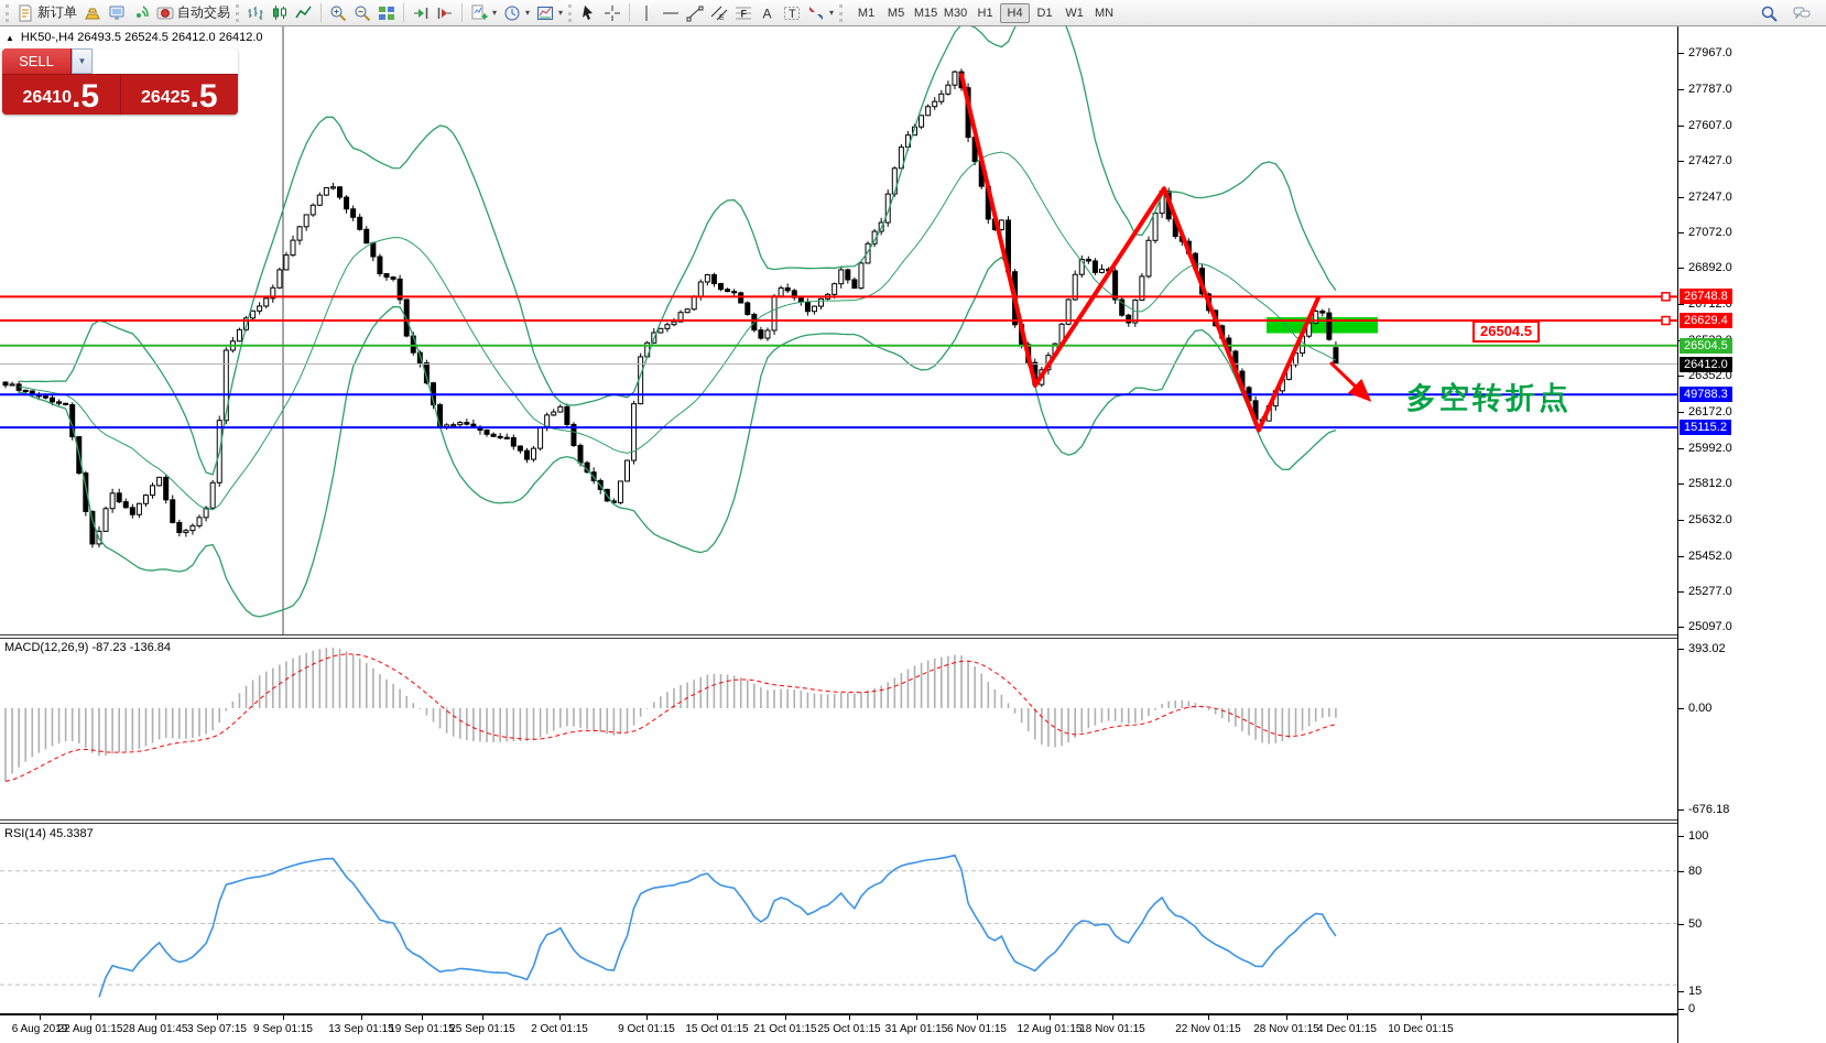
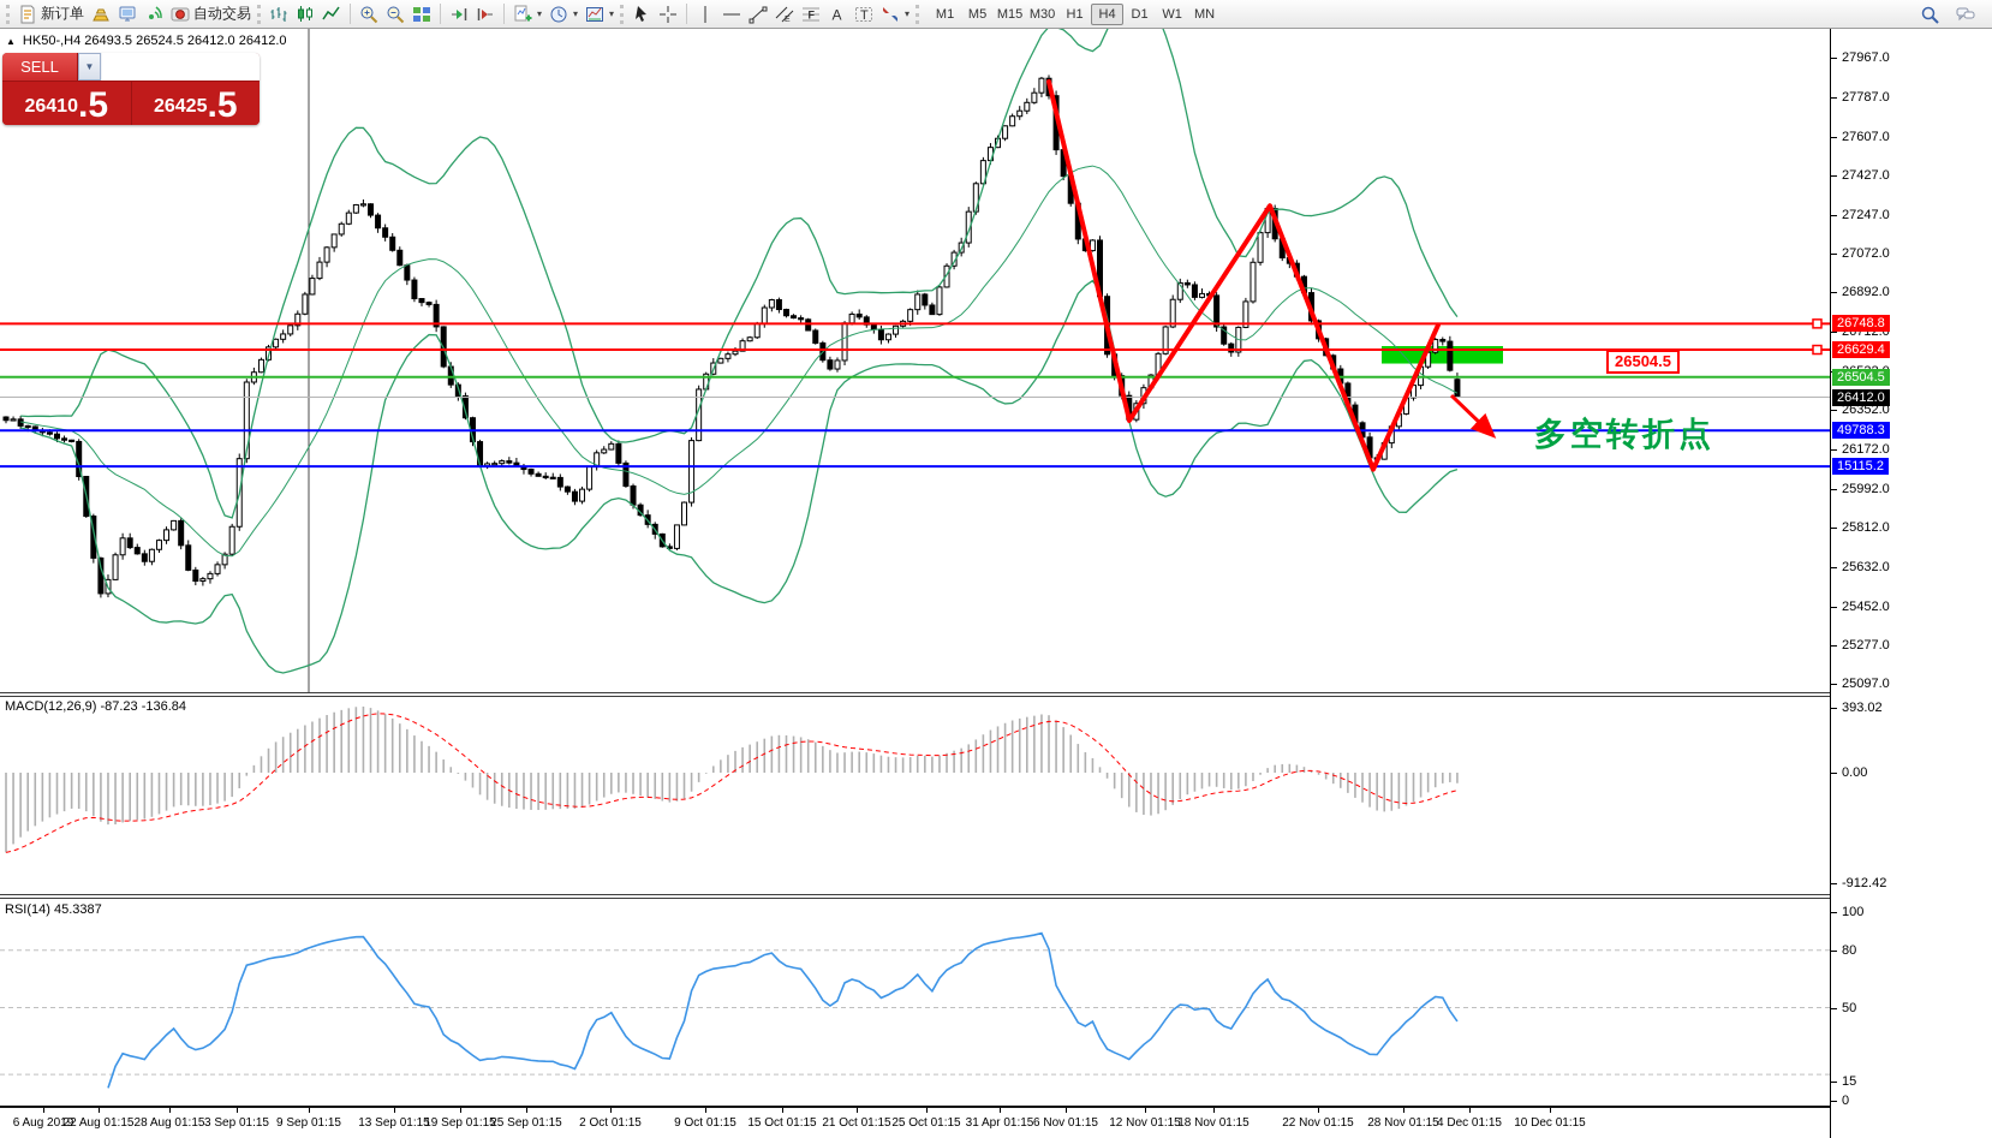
  新订单
  自动交易
  ▾
  ▾
  ▾
  F
  A
  T
  ▾
  M1
  M5
  M15
  M30
  H1
  H4
  D1
  W1
  MN
  ▲
  HK50-,H4 26493.5 26524.5 26412.0 26412.0
  SELL
  ▼
  26410
  .5
  26425
  .5
  26504.5
  多空转折点
  MACD(12,26,9) -87.23 -136.84
  RSI(14) 45.3387
  27967.0
  27787.0
  27607.0
  27427.0
  27247.0
  27072.0
  26892.0
  26352.0
  26172.0
  25992.0
  25812.0
  25632.0
  25452.0
  25277.0
  25097.0
  393.02
  0.00
- -676.18
+ -912.42
  100
  80
  50
  15
  0
  26748.8
  26629.4
  26504.5
  49788.3
  15115.2
  26412.0
  6 Aug 2019
  22 Aug 01:15
- 28 Aug 01:45
+ 28 Aug 01:15
- 3 Sep 07:15
+ 3 Sep 01:15
  9 Sep 01:15
  13 Sep 01:15
  19 Sep 01:15
  25 Sep 01:15
  2 Oct 01:15
  9 Oct 01:15
  15 Oct 01:15
  21 Oct 01:15
  25 Oct 01:15
  31 Apr 01:15
  6 Nov 01:15
- 12 Aug 01:15
+ 12 Nov 01:15
  18 Nov 01:15
  22 Nov 01:15
  28 Nov 01:15
  4 Dec 01:15
  10 Dec 01:15
